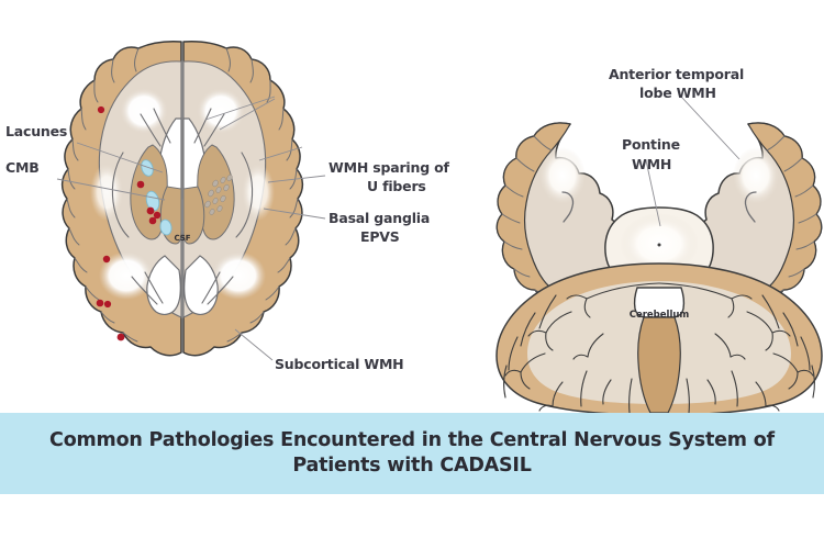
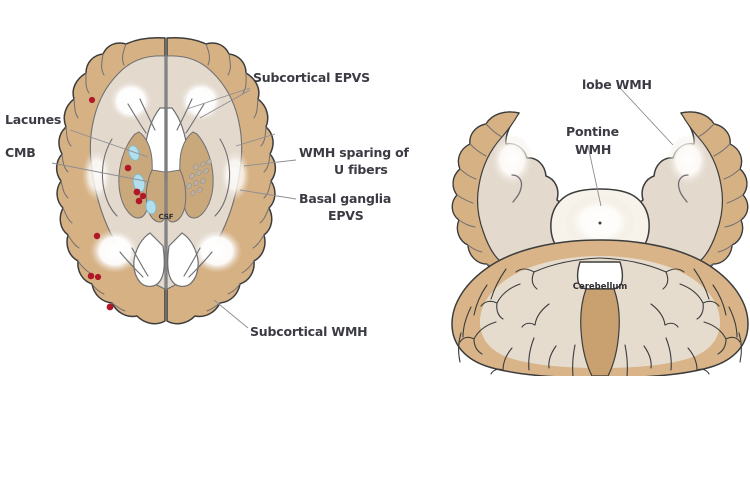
  CSF
  Lacunes
  CMB
+ Subcortical EPVS
  WMH sparing of
  U fibers
  Basal ganglia
  EPVS
  Subcortical WMH
  Cerebellum
- Anterior temporal
  lobe WMH
  Pontine
  WMH
- Common Pathologies Encountered in the Central Nervous System of
- Patients with CADASIL
